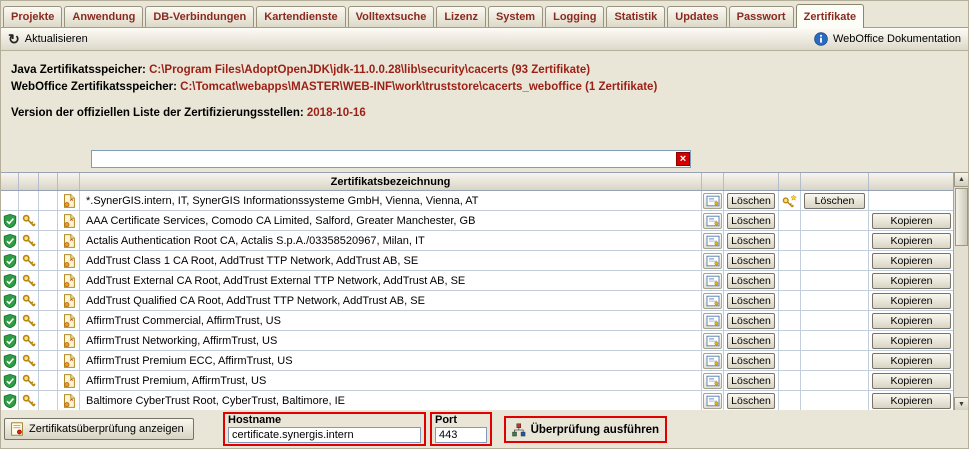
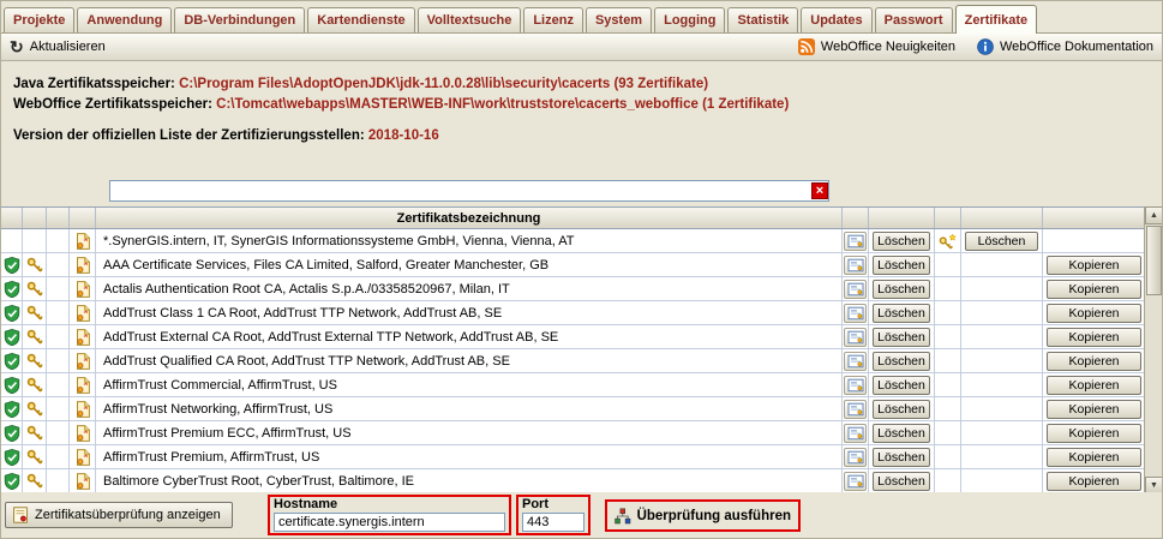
  Projekte
  Anwendung
  DB-Verbindungen
  Kartendienste
  Volltextsuche
  Lizenz
  System
  Logging
  Statistik
  Updates
  Passwort
  Zertifikate
  ↻
  Aktualisieren
+ WebOffice Neuigkeiten
  WebOffice Dokumentation
  Java Zertifikatsspeicher: C:\Program Files\AdoptOpenJDK\jdk-11.0.0.28\lib\security\cacerts (93 Zertifikate)
  WebOffice Zertifikatsspeicher: C:\Tomcat\webapps\MASTER\WEB-INF\work\truststore\cacerts_weboffice (1 Zertifikate)
  Version der offiziellen Liste der Zertifizierungsstellen: 2018-10-16
  ×
  Zertifikatsbezeichnung
  *.SynerGIS.intern, IT, SynerGIS Informationssysteme GmbH, Vienna, Vienna, AT
  Löschen
  Löschen
- AAA Certificate Services, Comodo CA Limited, Salford, Greater Manchester, GB
+ AAA Certificate Services, Files CA Limited, Salford, Greater Manchester, GB
  Löschen
  Kopieren
  Actalis Authentication Root CA, Actalis S.p.A./03358520967, Milan, IT
  Löschen
  Kopieren
  AddTrust Class 1 CA Root, AddTrust TTP Network, AddTrust AB, SE
  Löschen
  Kopieren
  AddTrust External CA Root, AddTrust External TTP Network, AddTrust AB, SE
  Löschen
  Kopieren
  AddTrust Qualified CA Root, AddTrust TTP Network, AddTrust AB, SE
  Löschen
  Kopieren
  AffirmTrust Commercial, AffirmTrust, US
  Löschen
  Kopieren
  AffirmTrust Networking, AffirmTrust, US
  Löschen
  Kopieren
  AffirmTrust Premium ECC, AffirmTrust, US
  Löschen
  Kopieren
  AffirmTrust Premium, AffirmTrust, US
  Löschen
  Kopieren
  Baltimore CyberTrust Root, CyberTrust, Baltimore, IE
  Löschen
  Kopieren
  Zertifikatsüberprüfung anzeigen
  Hostname
  certificate.synergis.intern
  Port
  443
  Überprüfung ausführen
